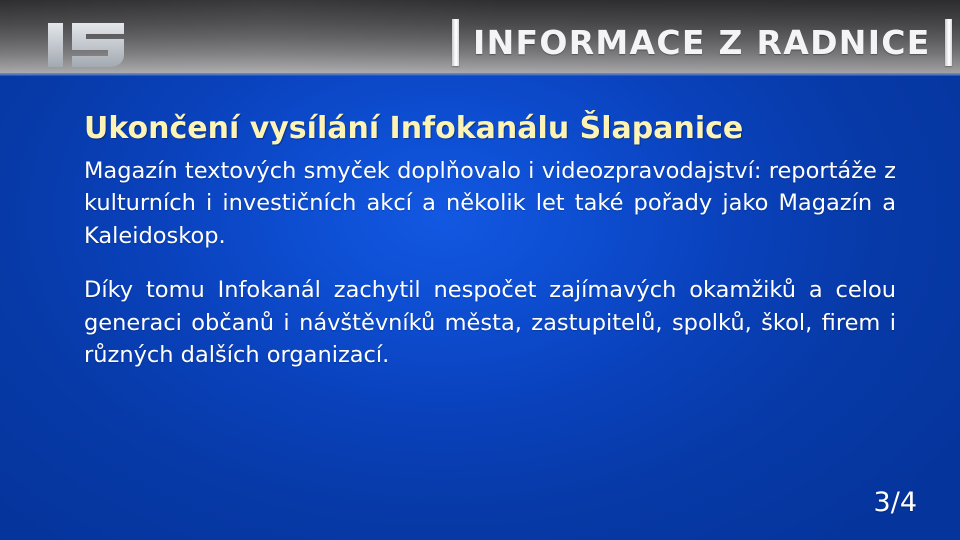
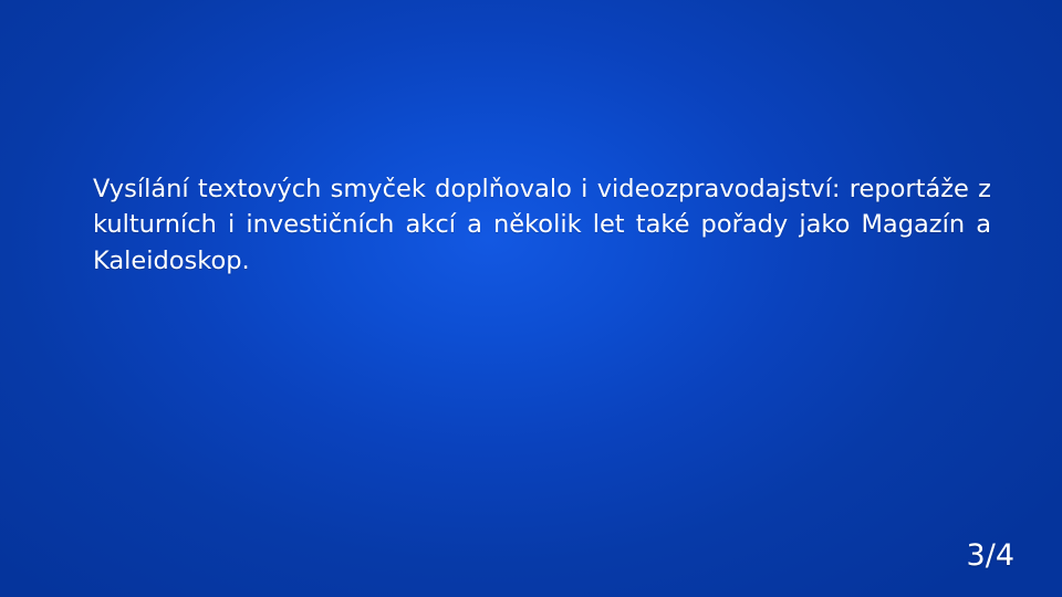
- INFORMACE Z RADNICE
- Ukončení vysílání Infokanálu Šlapanice
- Magazín textových smyček doplňovalo i videozpravodajství: reportáže z kulturních i investičních akcí a několik let také pořady jako Magazín a Kaleidoskop.
+ Vysílání textových smyček doplňovalo i videozpravodajství: reportáže z kulturních i investičních akcí a několik let také pořady jako Magazín a Kaleidoskop.
- Díky tomu Infokanál zachytil nespočet zajímavých okamžiků a celou generaci občanů i návštěvníků města, zastupitelů, spolků, škol, firem i různých dalších organizací.
  3/4
